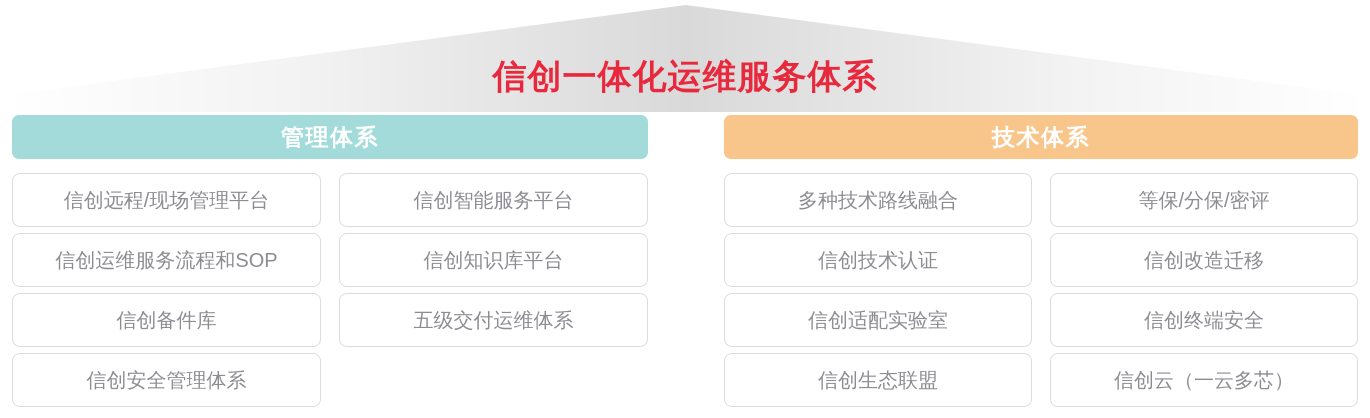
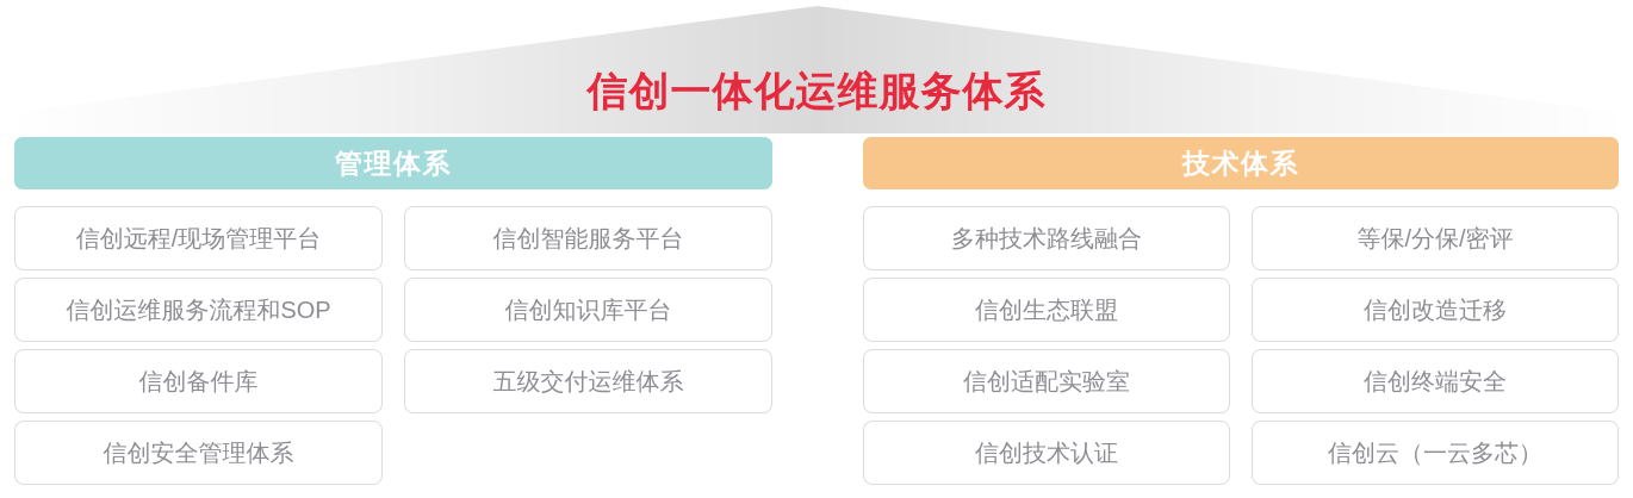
  信创一体化运维服务体系
  管理体系
  信创远程/现场管理平台
  信创智能服务平台
  信创运维服务流程和SOP
  信创知识库平台
  信创备件库
  五级交付运维体系
  信创安全管理体系
  技术体系
  多种技术路线融合
  等保/分保/密评
- 信创技术认证
+ 信创生态联盟
  信创改造迁移
  信创适配实验室
  信创终端安全
- 信创生态联盟
+ 信创技术认证
  信创云（一云多芯）
